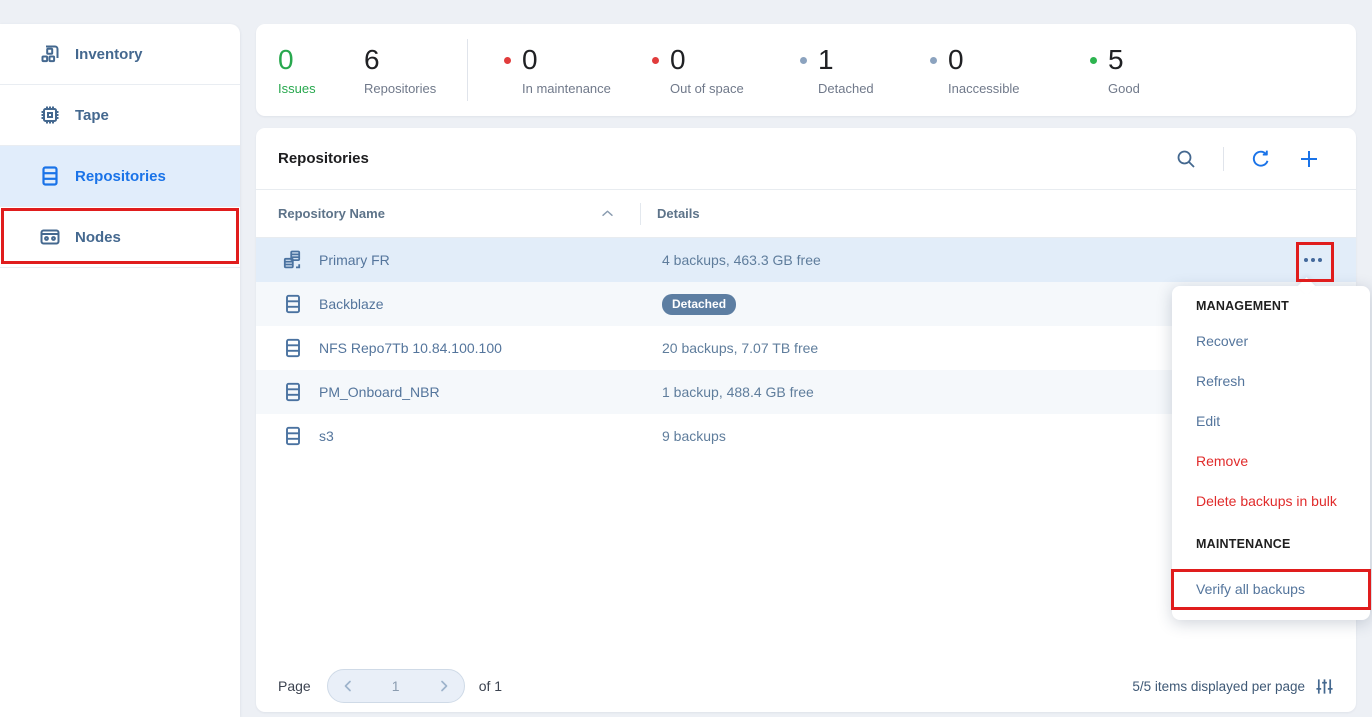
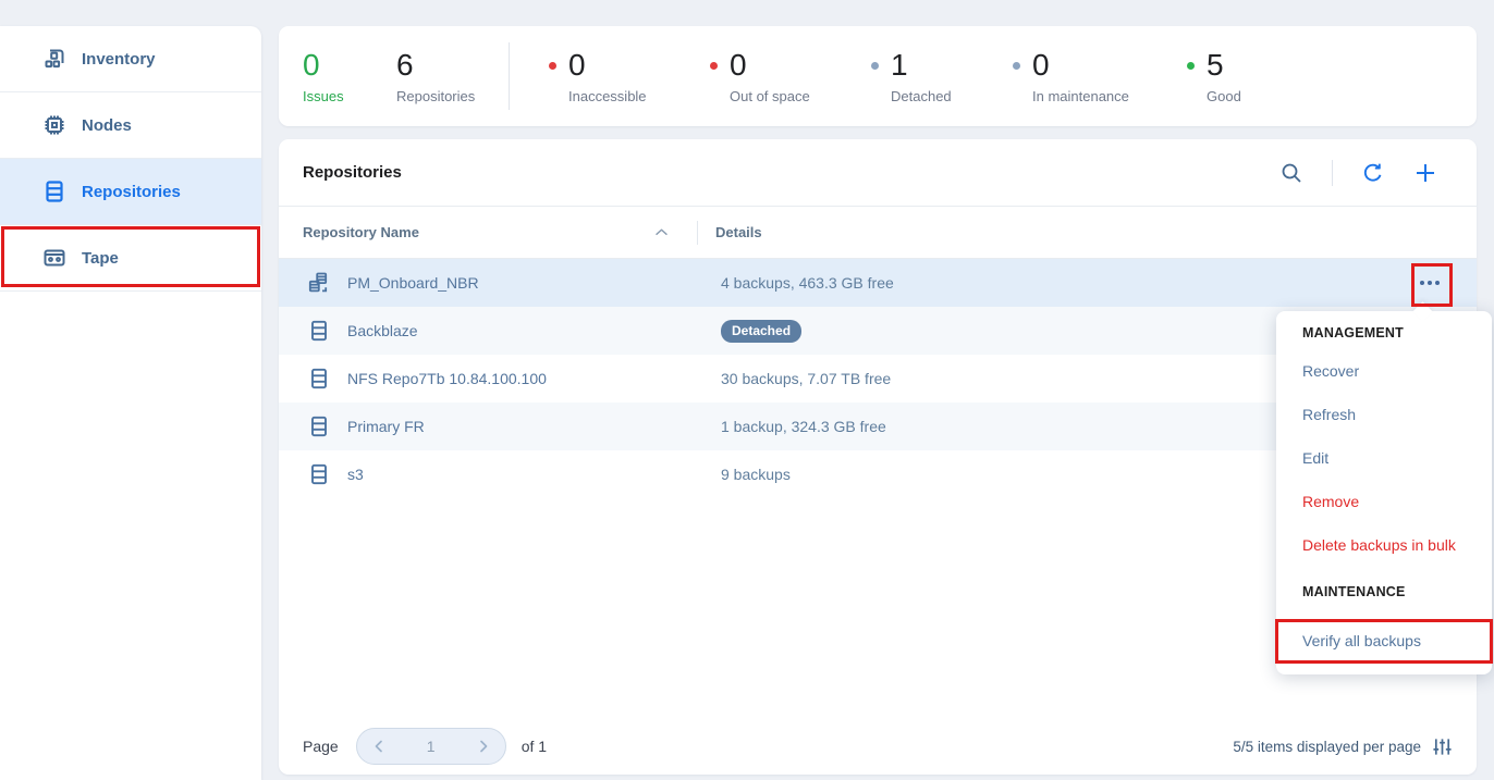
  Inventory
- Tape
+ Nodes
  Repositories
- Nodes
+ Tape
  0
  Issues
  6
  Repositories
  0
- In maintenance
+ Inaccessible
  0
  Out of space
  1
  Detached
  0
- Inaccessible
+ In maintenance
  5
  Good
  Repositories
  Repository Name
  Details
- Primary FR
+ PM_Onboard_NBR
  4 backups, 463.3 GB free
  Backblaze
  Detached
  NFS Repo7Tb 10.84.100.100
- 20 backups, 7.07 TB free
+ 30 backups, 7.07 TB free
- PM_Onboard_NBR
+ Primary FR
- 1 backup, 488.4 GB free
+ 1 backup, 324.3 GB free
  s3
  9 backups
  Page
  1
  of 1
  5/5 items displayed per page
  MANAGEMENT
  Recover
  Refresh
  Edit
  Remove
  Delete backups in bulk
  MAINTENANCE
  Verify all backups
